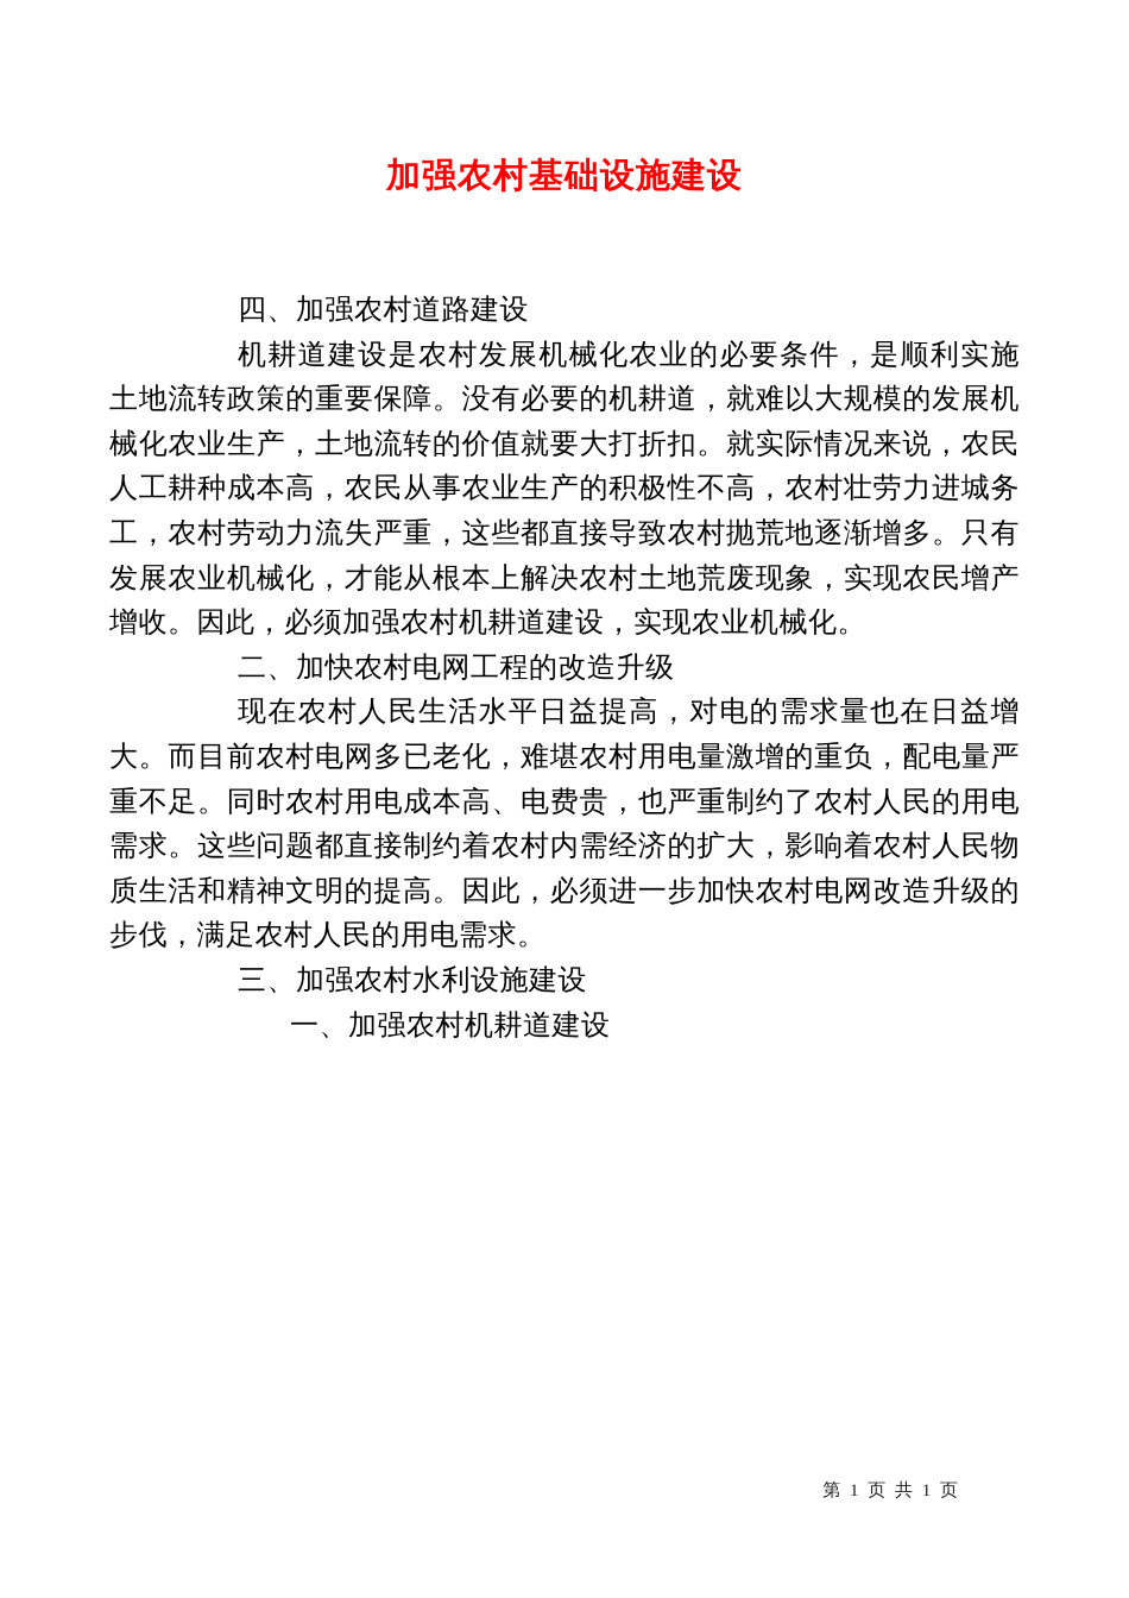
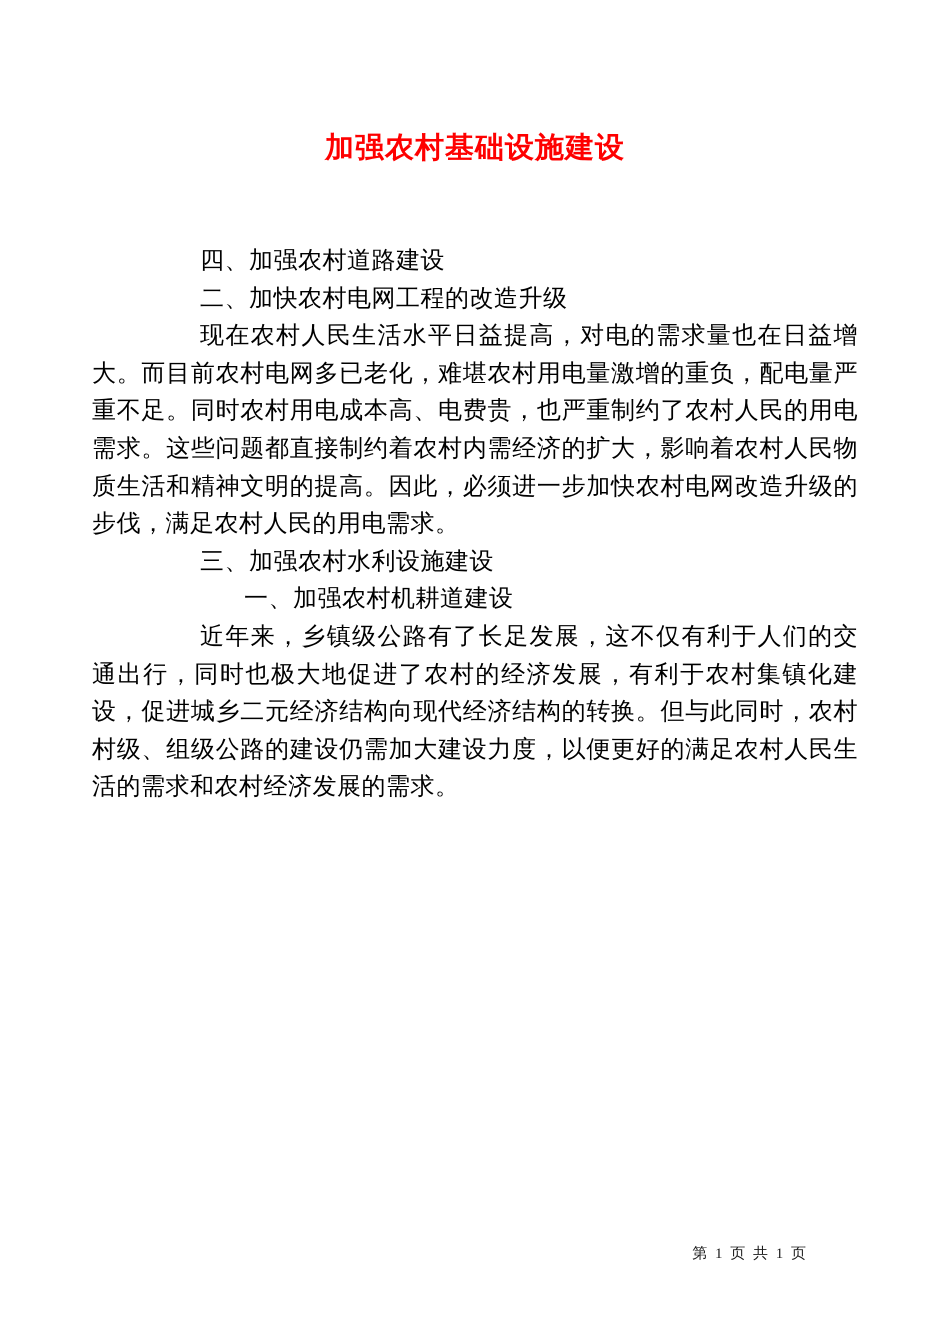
  加强农村基础设施建设
  四、加强农村道路建设
- 机耕道建设是农村发展机械化农业的必要条件，是顺利实施土地流转政策的重要保障。没有必要的机耕道，就难以大规模的发展机械化农业生产，土地流转的价值就要大打折扣。就实际情况来说，农民人工耕种成本高，农民从事农业生产的积极性不高，农村壮劳力进城务工，农村劳动力流失严重，这些都直接导致农村抛荒地逐渐增多。只有发展农业机械化，才能从根本上解决农村土地荒废现象，实现农民增产增收。因此，必须加强农村机耕道建设，实现农业机械化。
  二、加快农村电网工程的改造升级
  现在农村人民生活水平日益提高，对电的需求量也在日益增大。而目前农村电网多已老化，难堪农村用电量激增的重负，配电量严重不足。同时农村用电成本高、电费贵，也严重制约了农村人民的用电需求。这些问题都直接制约着农村内需经济的扩大，影响着农村人民物质生活和精神文明的提高。因此，必须进一步加快农村电网改造升级的步伐，满足农村人民的用电需求。
  三、加强农村水利设施建设
  一、加强农村机耕道建设
+ 近年来，乡镇级公路有了长足发展，这不仅有利于人们的交通出行，同时也极大地促进了农村的经济发展，有利于农村集镇化建设，促进城乡二元经济结构向现代经济结构的转换。但与此同时，农村村级、组级公路的建设仍需加大建设力度，以便更好的满足农村人民生活的需求和农村经济发展的需求。
  第 1 页 共 1 页
